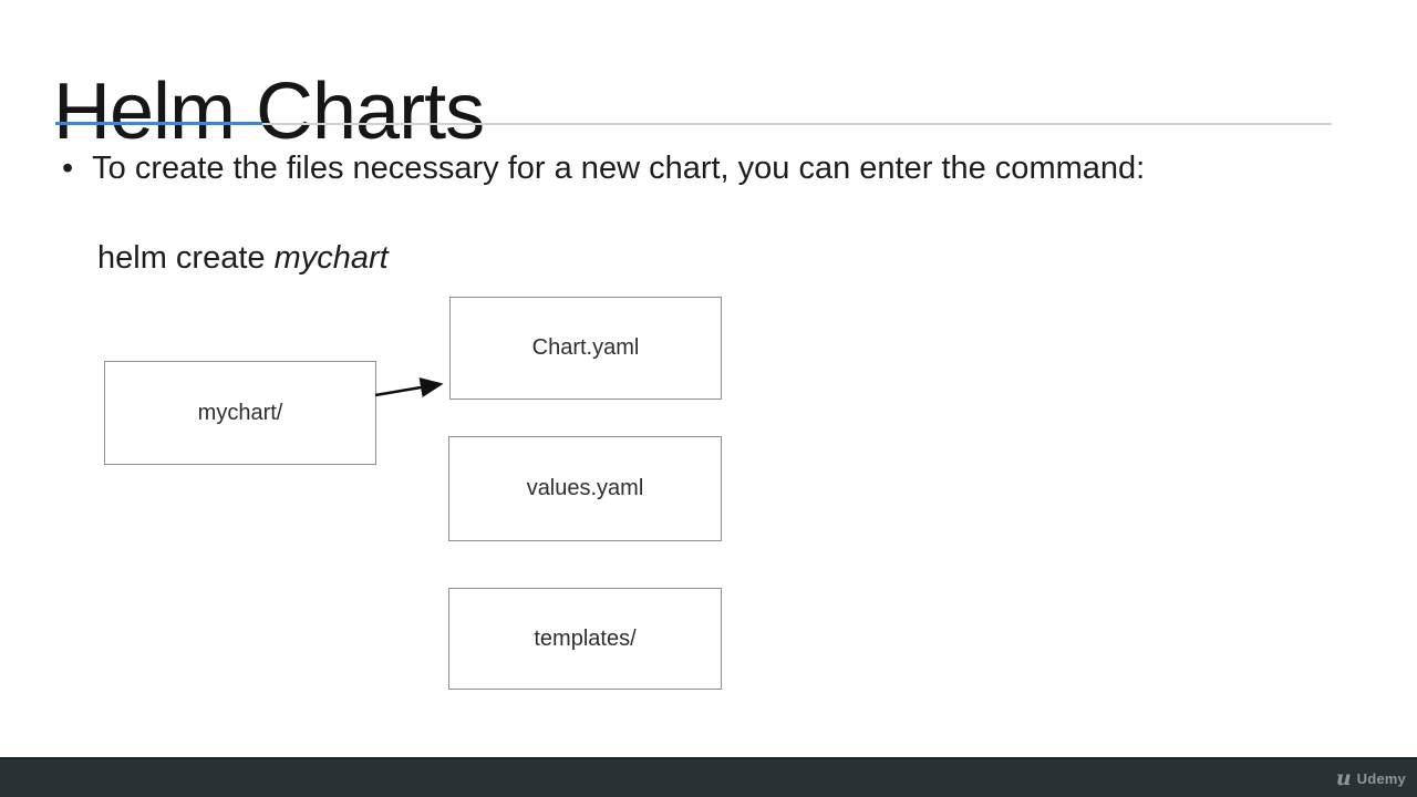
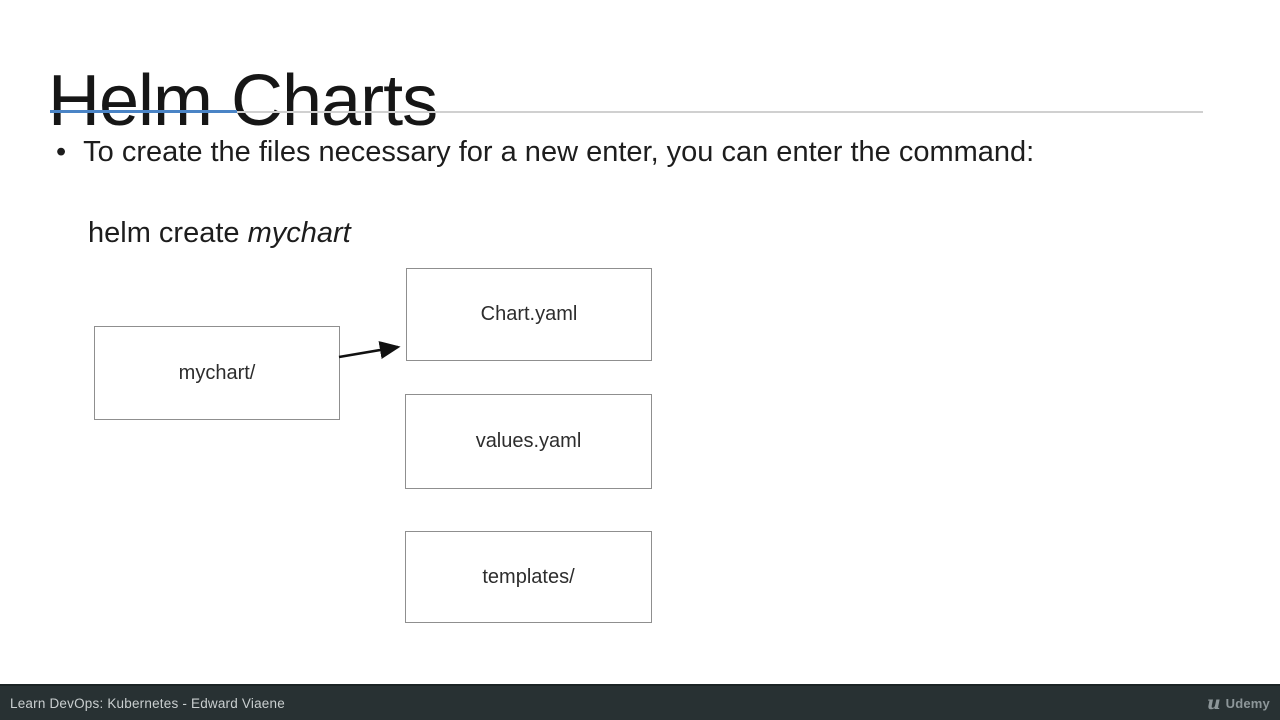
  Helm Charts
  •
- To create the files necessary for a new chart, you can enter the command:
+ To create the files necessary for a new enter, you can enter the command:
  helm create mychart
  mychart/
  Chart.yaml
  values.yaml
  templates/
+ Learn DevOps: Kubernetes - Edward Viaene
  u
  Udemy
